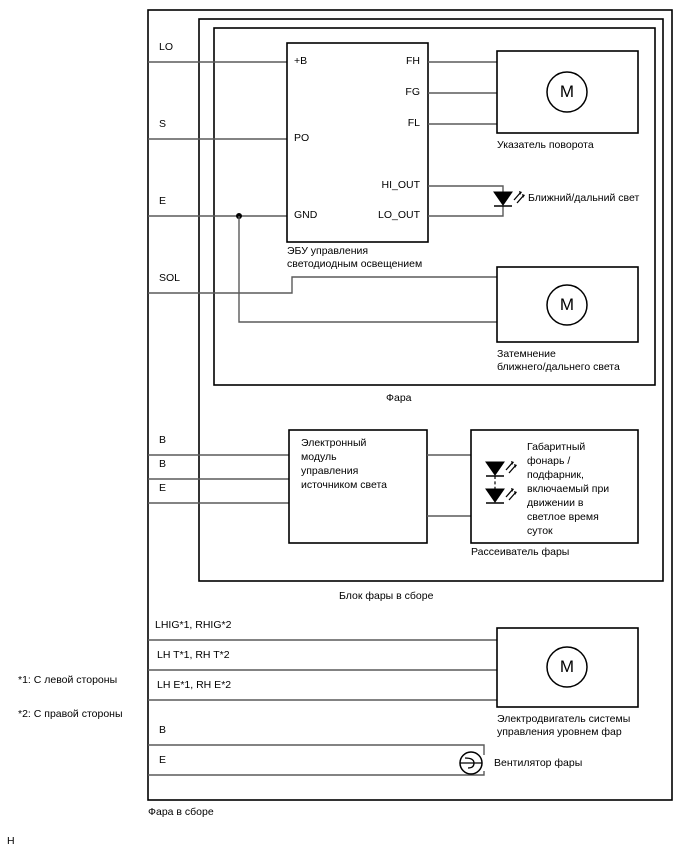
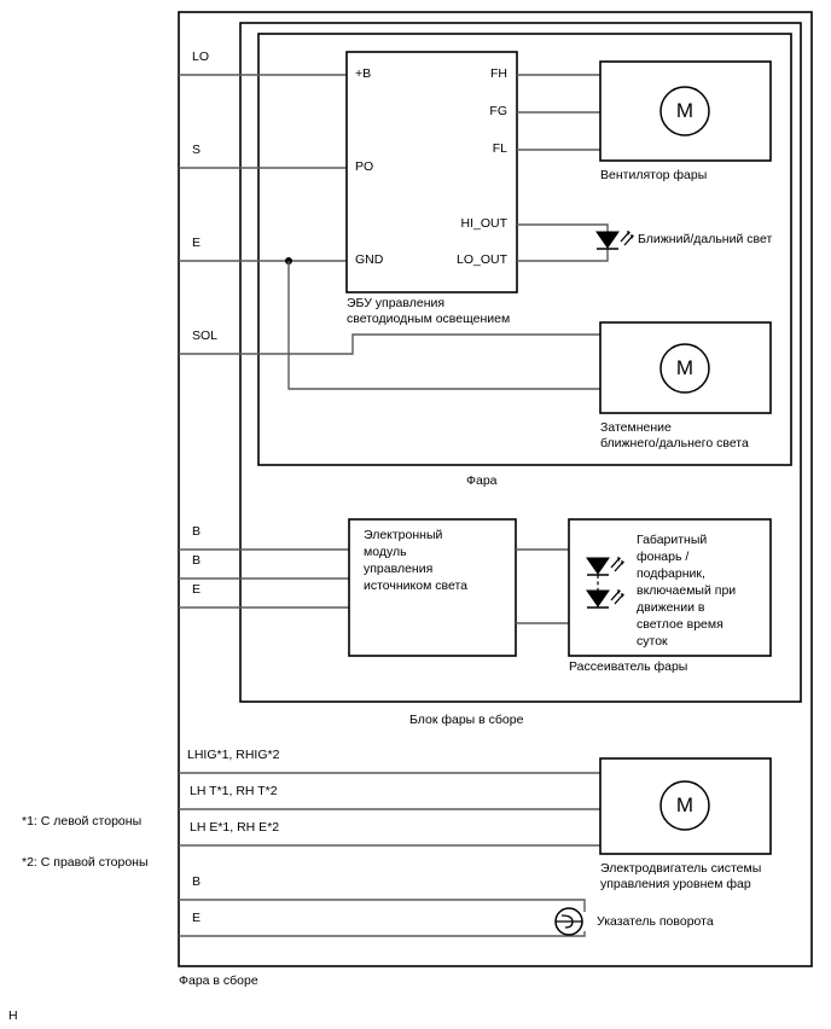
  LO
  S
  E
  SOL
  B
  B
  E
  LHIG*1, RHIG*2
  LH T*1, RH T*2
  LH E*1, RH E*2
  B
  E
  +B
  PO
  GND
  FH
  FG
  FL
  HI_OUT
  LO_OUT
  ЭБУ управления
  светодиодным освещением
  M
  M
  M
- Указатель поворота
+ Вентилятор фары
  Ближний/дальний свет
  Затемнение
  ближнего/дальнего света
  Электронный
  модуль
  управления
  источником света
  Габаритный
  фонарь /
  подфарник,
  включаемый при
  движении в
  светлое время
  суток
  Рассеиватель фары
  Электродвигатель системы
  управления уровнем фар
- Вентилятор фары
+ Указатель поворота
  Фара
  Блок фары в сборе
  Фара в сборе
  *1: С левой стороны
  *2: С правой стороны
  H
